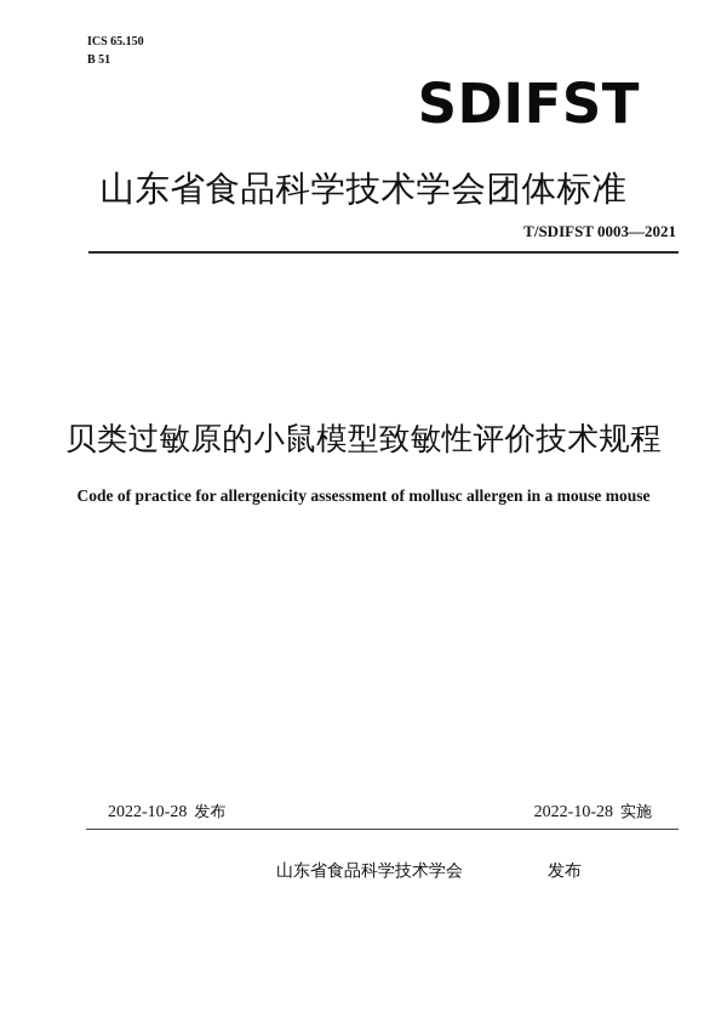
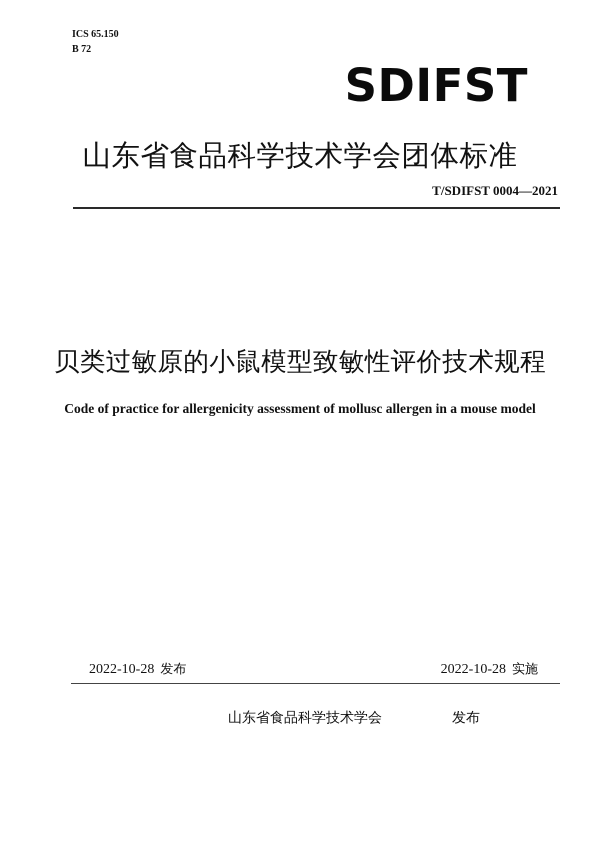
  ICS 65.150
- B 51
+ B 72
  SDIFST
  山东省食品科学技术学会团体标准
- T/SDIFST 0003—2021
+ T/SDIFST 0004—2021
  贝类过敏原的小鼠模型致敏性评价技术规程
- Code of practice for allergenicity assessment of mollusc allergen in a mouse mouse
+ Code of practice for allergenicity assessment of mollusc allergen in a mouse model
  2022-10-28 发布
  2022-10-28 实施
  山东省食品科学技术学会
  发布
